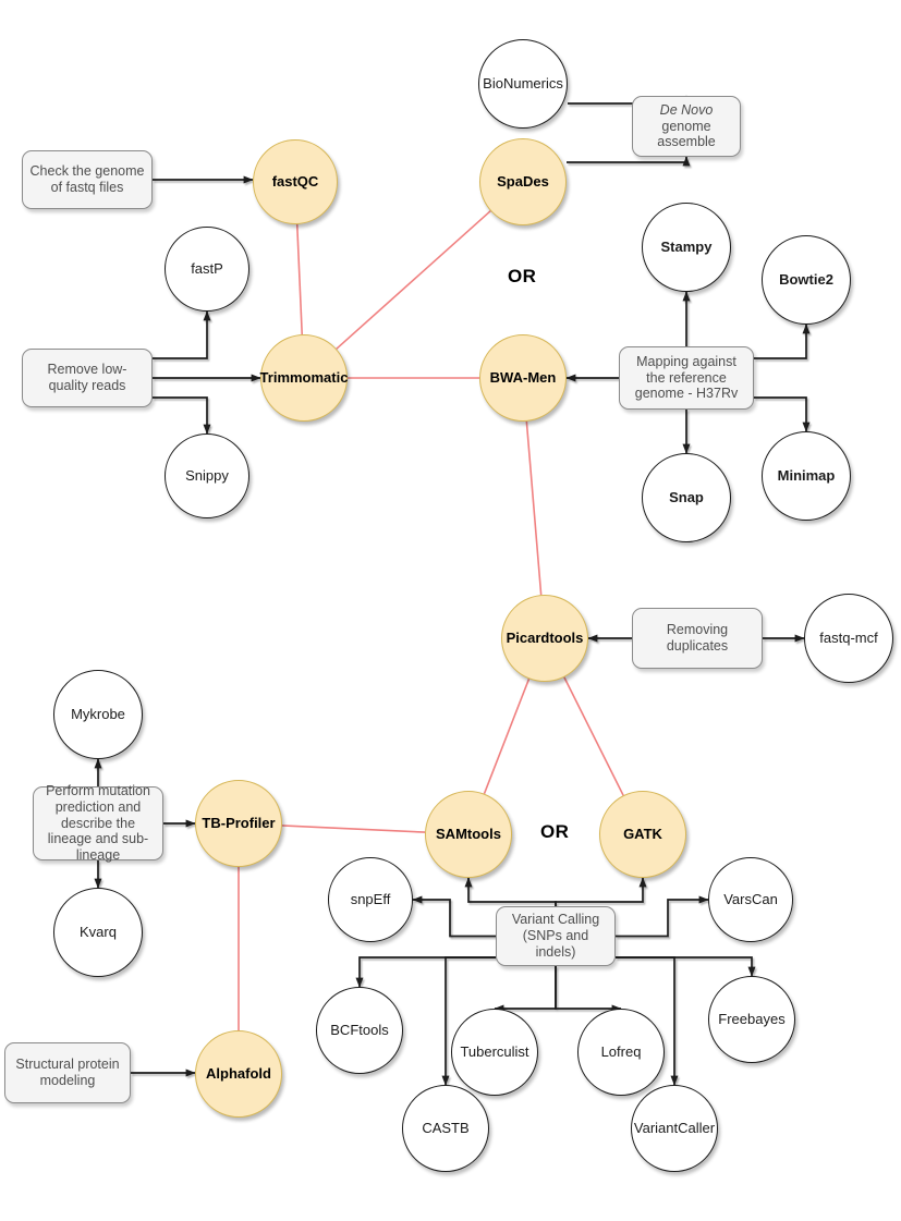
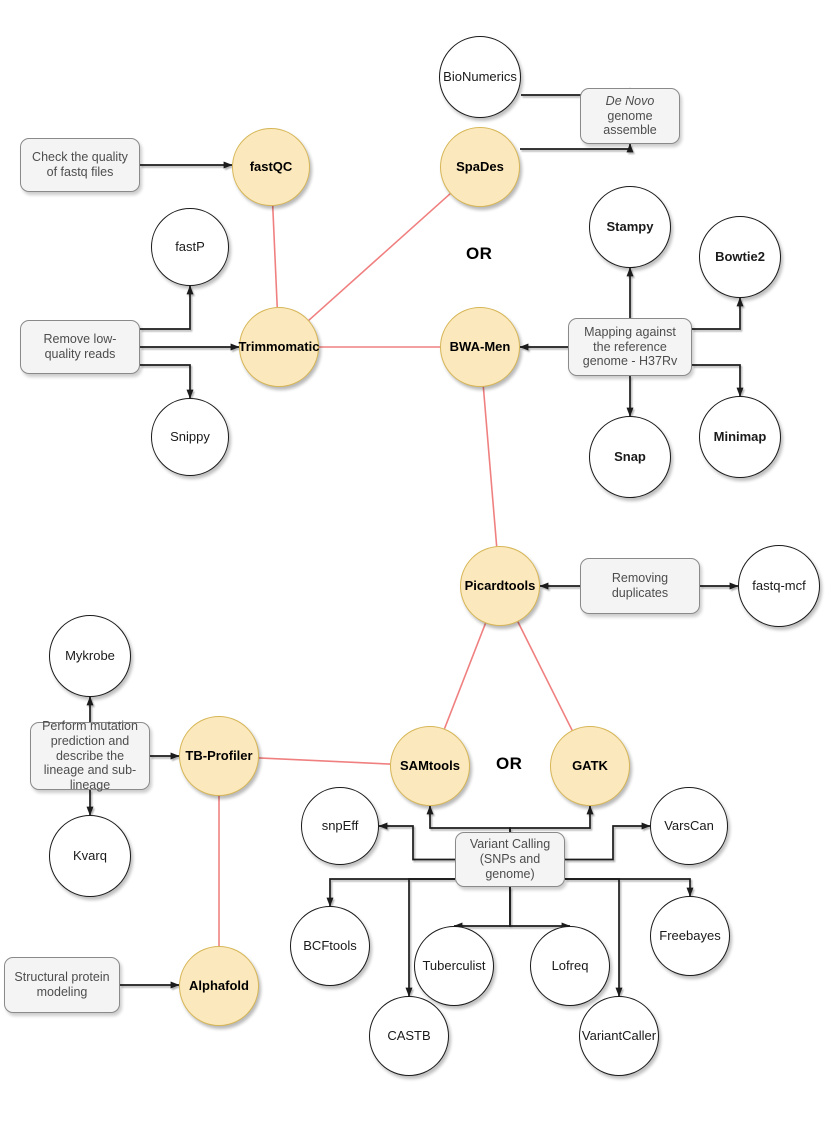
- Check the genome of fastq files
+ Check the quality of fastq files
  Remove low-quality reads
  De Novo genome assemble
  Mapping against the reference genome - H37Rv
  Removing duplicates
  Perform mutation prediction and describe the lineage and sub-lineage
- Variant Calling (SNPs and indels)
+ Variant Calling (SNPs and genome)
  Structural protein modeling
  fastQC
  Trimmomatic
  SpaDes
  BWA-Men
  Picardtools
  SAMtools
  GATK
  TB-Profiler
  Alphafold
  BioNumerics
  fastP
  Snippy
  Stampy
  Bowtie2
  Snap
  Minimap
  fastq-mcf
  Mykrobe
  Kvarq
  snpEff
  VarsCan
  BCFtools
  Tuberculist
  Lofreq
  Freebayes
  CASTB
  VariantCaller
  OR
  OR
